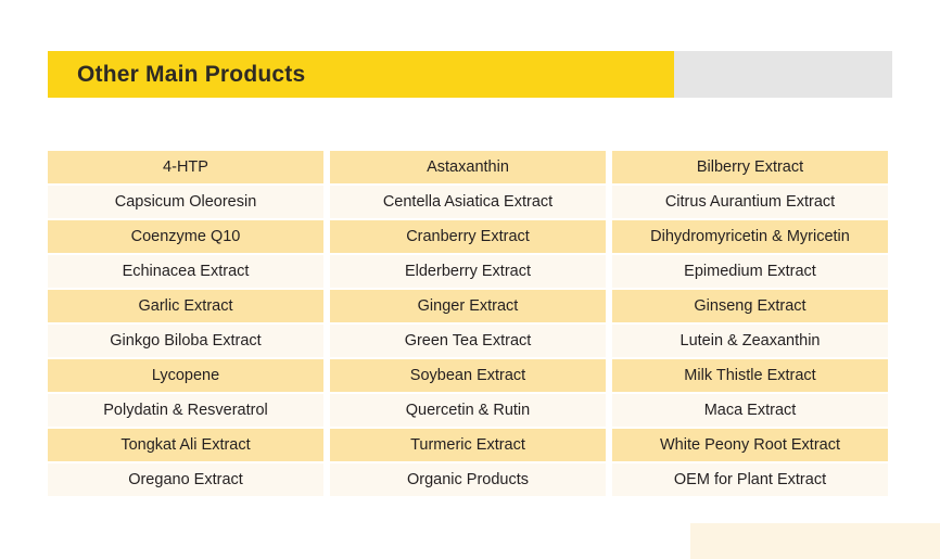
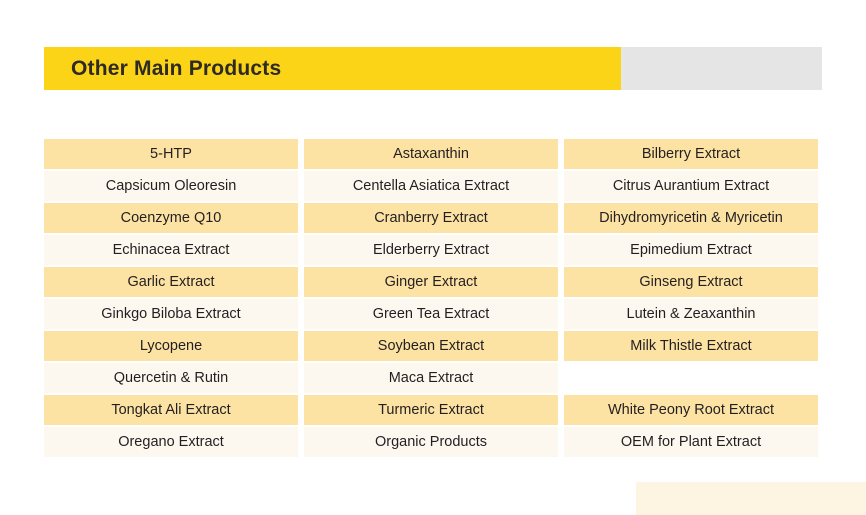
  Other Main Products
- 4-HTP
+ 5-HTP
  Astaxanthin
  Bilberry Extract
  Capsicum Oleoresin
  Centella Asiatica Extract
  Citrus Aurantium Extract
  Coenzyme Q10
  Cranberry Extract
  Dihydromyricetin & Myricetin
  Echinacea Extract
  Elderberry Extract
  Epimedium Extract
  Garlic Extract
  Ginger Extract
  Ginseng Extract
  Ginkgo Biloba Extract
  Green Tea Extract
  Lutein & Zeaxanthin
  Lycopene
  Soybean Extract
  Milk Thistle Extract
- Polydatin & Resveratrol
  Quercetin & Rutin
  Maca Extract
  Tongkat Ali Extract
  Turmeric Extract
  White Peony Root Extract
  Oregano Extract
  Organic Products
  OEM for Plant Extract
